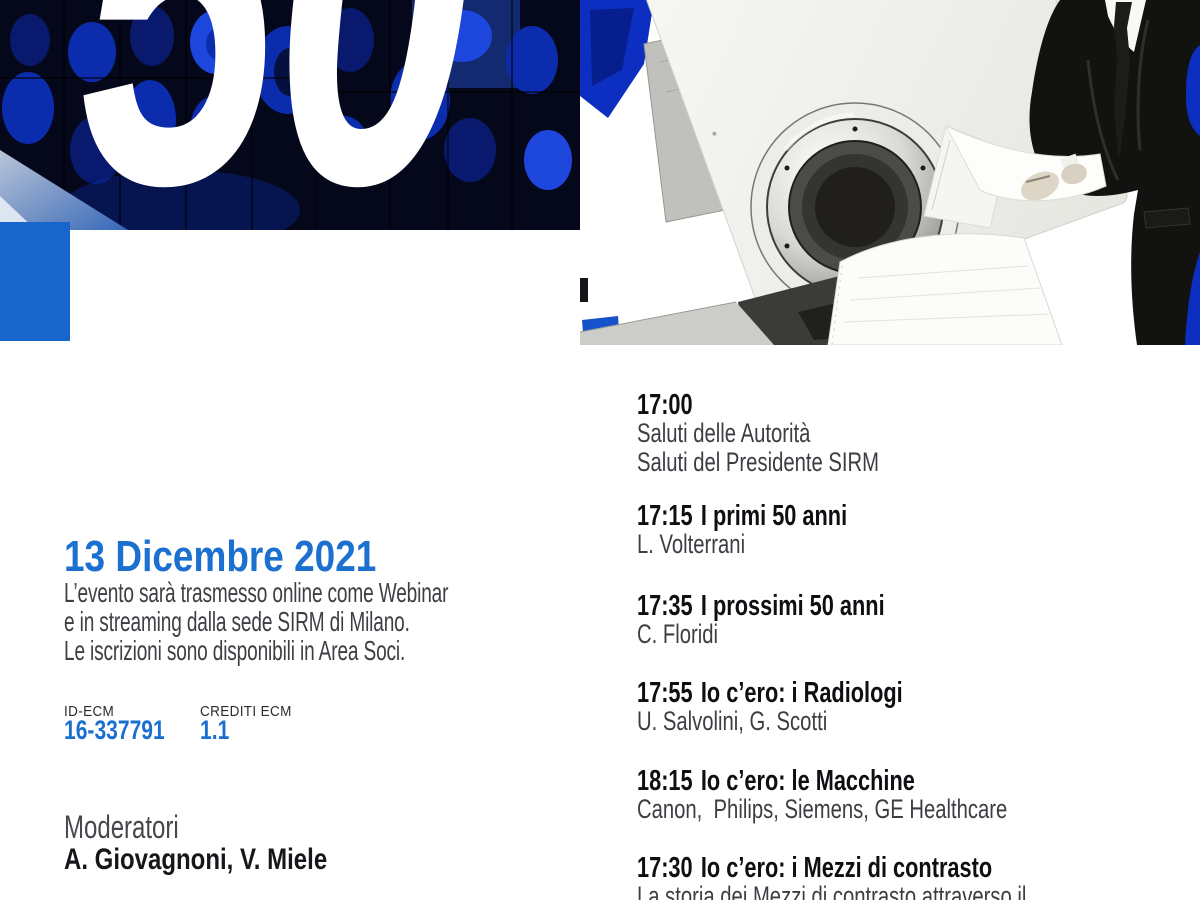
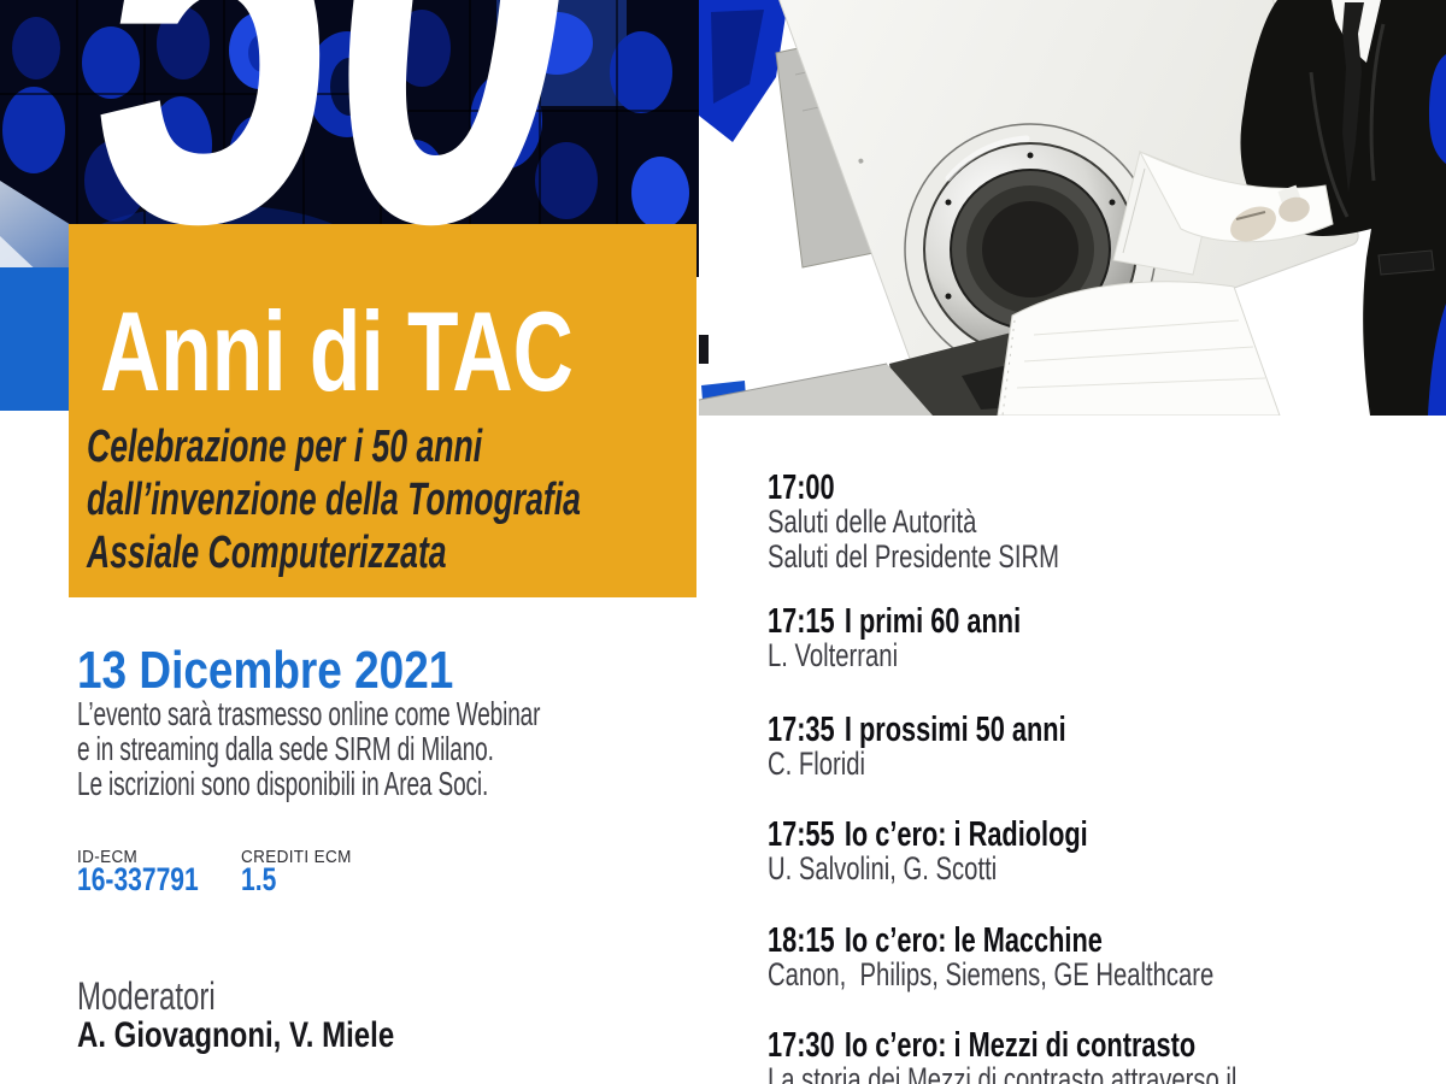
+ Anni di TAC
+ Celebrazione per i 50 anni
+ dall’invenzione della Tomografia
+ Assiale Computerizzata
  13 Dicembre 2021
  L’evento sarà trasmesso online come Webinar
  e in streaming dalla sede SIRM di Milano.
  Le iscrizioni sono disponibili in Area Soci.
  ID-ECM
  CREDITI ECM
  16-337791
- 1.1
+ 1.5
  Moderatori
  A. Giovagnoni, V. Miele
  17:00
  Saluti delle Autorità
  Saluti del Presidente SIRM
- 17:15 I primi 50 anni
+ 17:15 I primi 60 anni
  L. Volterrani
  17:35 I prossimi 50 anni
  C. Floridi
  17:55 Io c’ero: i Radiologi
  U. Salvolini, G. Scotti
  18:15 Io c’ero: le Macchine
  Canon, Philips, Siemens, GE Healthcare
  17:30 Io c’ero: i Mezzi di contrasto
  La storia dei Mezzi di contrasto attraverso il
